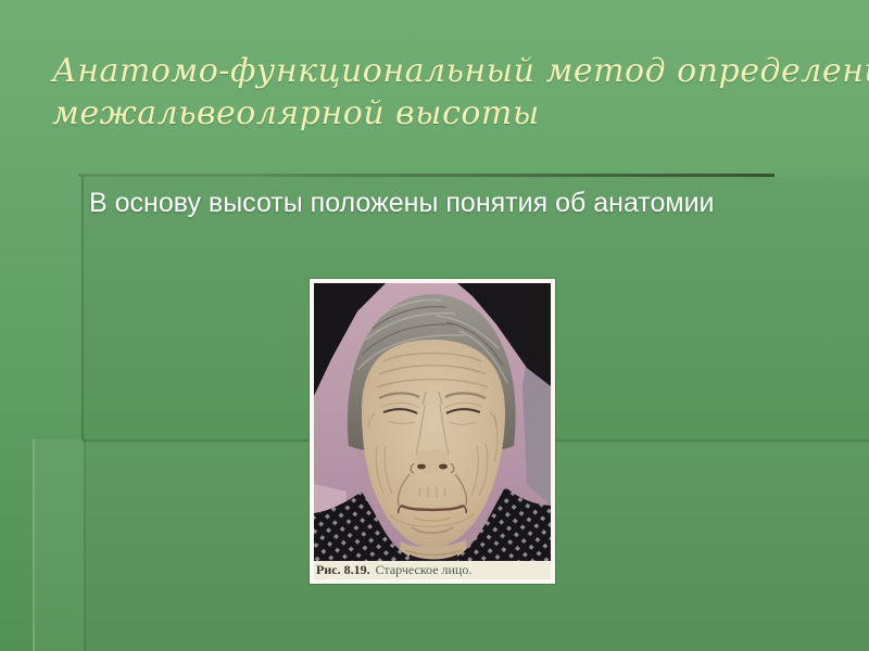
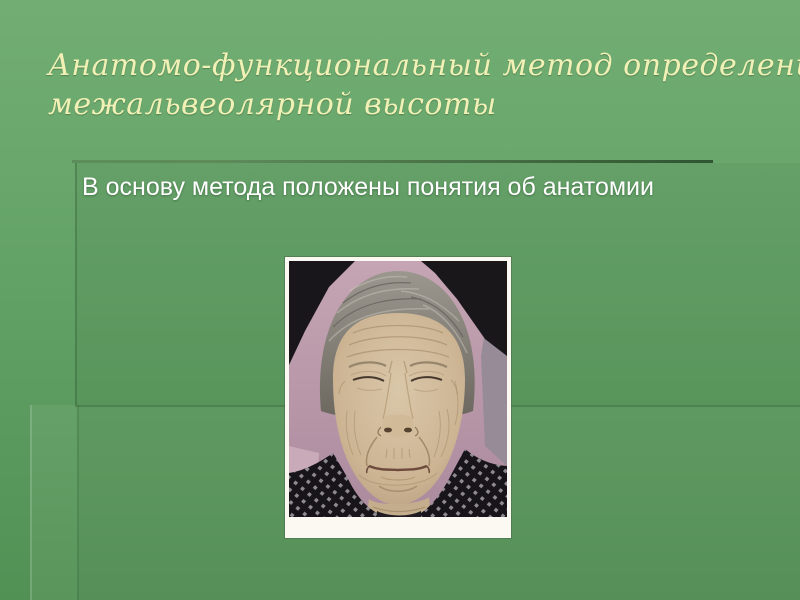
  Анатомо-функциональный метод определен
  межальвеолярной высоты
- В основу высоты положены понятия об анатомии
+ В основу метода положены понятия об анатомии
- Рис. 8.19.
- Старческое лицо.
